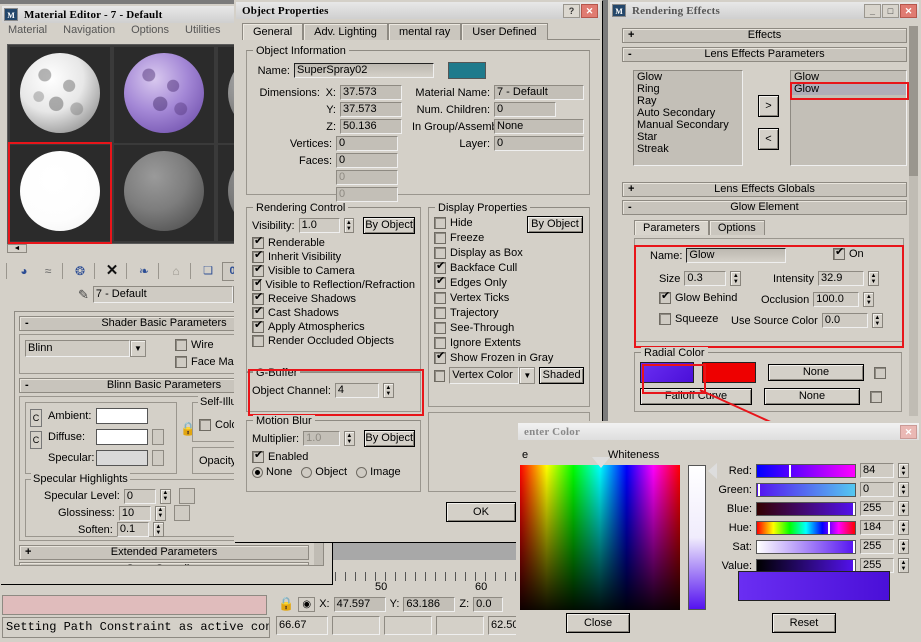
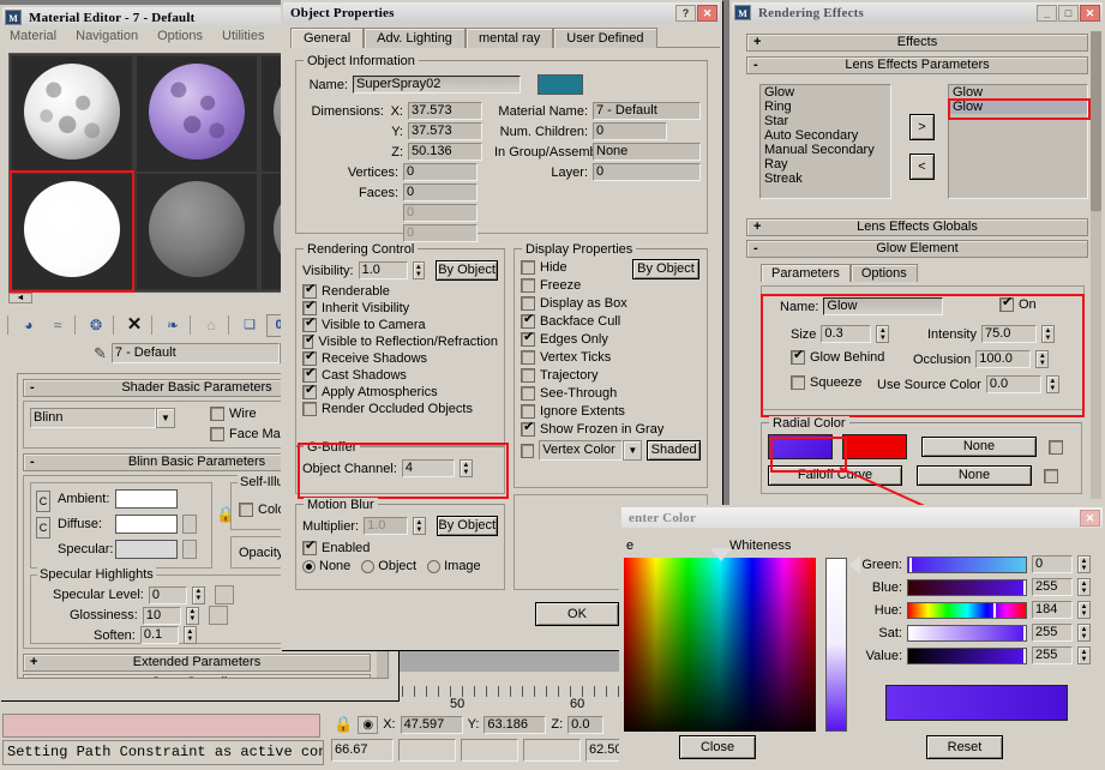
  50
  60
  Setting Path Constraint as active con
  🔒
  ◉
  X:
  47.597
  Y:
  63.186
  Z:
  0.0
  66.67
  62.5
  M
  Material Editor - 7 - Default
  Material
  Navigation
  Options
  Utilities
  ◕
  ≈
  ❂
  ✕
  ❧
  ⌂
  ❏
  0
  ✎
  7 - Default
  -
  Shader Basic Parameters
  Blinn
  ▼
  Wire
  Face Ma
  -
  Blinn Basic Parameters
  C
  C
  Ambient:
  Diffuse:
  Specular:
  🔒
  Opacit
  Specular Highlights
  Specular Level:
  0
  Glossiness:
  10
  Soften:
  0.1
  +
  Extended Parameters
  Object Properties
  ?
  ✕
  General
  Adv. Lighting
  mental ray
  User Defined
  Object Information
  Name:
  SuperSpray02
  Dimensions:
  X:
  37.573
  Y:
  37.573
  Z:
  50.136
  Vertices:
  0
  Faces:
  0
  0
  0
  Material Name:
  7 - Default
  Num. Children:
  0
  In Group/Assem
  None
  Layer:
  0
  Rendering Control
  Visibility:
  1.0
  By Object
  Renderable
  Inherit Visibility
  Visible to Camera
  Visible to Reflection/Refraction
  Receive Shadows
  Cast Shadows
  Apply Atmospherics
  Render Occluded Objects
  G-Buffer
  Object Channel:
  4
  Motion Blur
  Multiplier:
  1.0
  By Object
  Enabled
  None
  Object
  Image
  Display Properties
  By Object
  Hide
  Freeze
  Display as Box
  Backface Cull
  Edges Only
  Vertex Ticks
  Trajectory
  See-Through
  Ignore Extents
  Show Frozen in Gray
  Vertex Color
  ▼
  Shaded
  OK
  M
  Rendering Effects
  _
  □
  ✕
  +
  Effects
  -
  Lens Effects Parameters
  Glow
  Ring
- Ray
+ Star
  Auto Secondary
  Manual Secondary
- Star
+ Ray
  Streak
  >
  <
  Glow
  Glow
  +
  Lens Effects Globals
  -
  Glow Element
  Parameters
  Options
  Name:
  Glow
  On
  Size
  0.3
  Intensity
- 32.9
+ 75.0
  Glow Behind
  Occlusion
  100.0
  Squeeze
  Use Source Color
  0.0
  Radial Color
  None
  Falloff Cuve
  None
  enter Color
  ✕
  e
  Whiteness
- Red:
- 84
  Green:
  0
  Blue:
  255
  Hue:
  184
  Sat:
  255
  Value:
  255
  Close
  Reset
